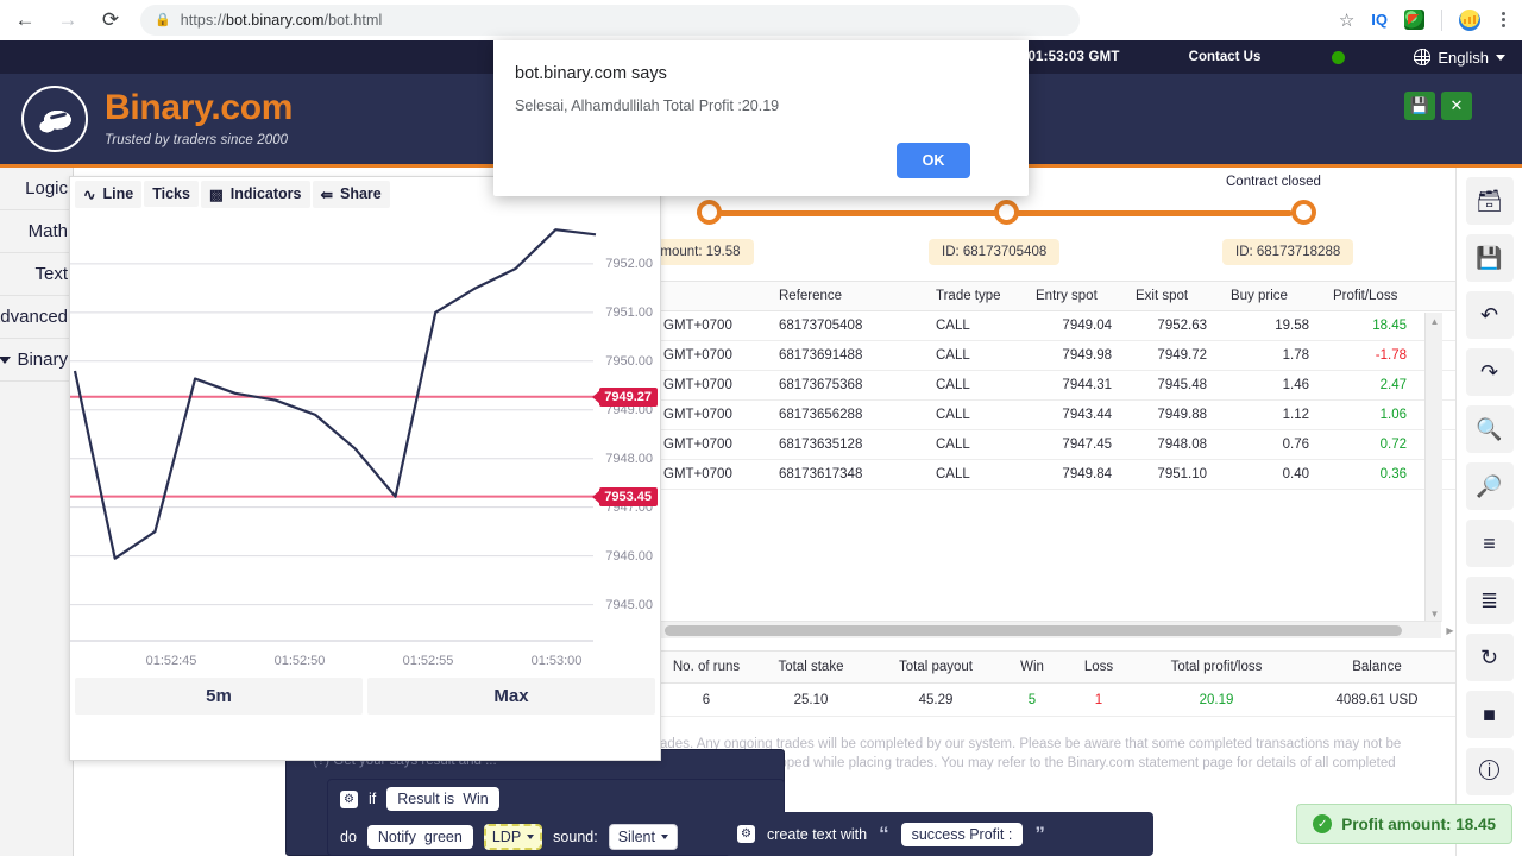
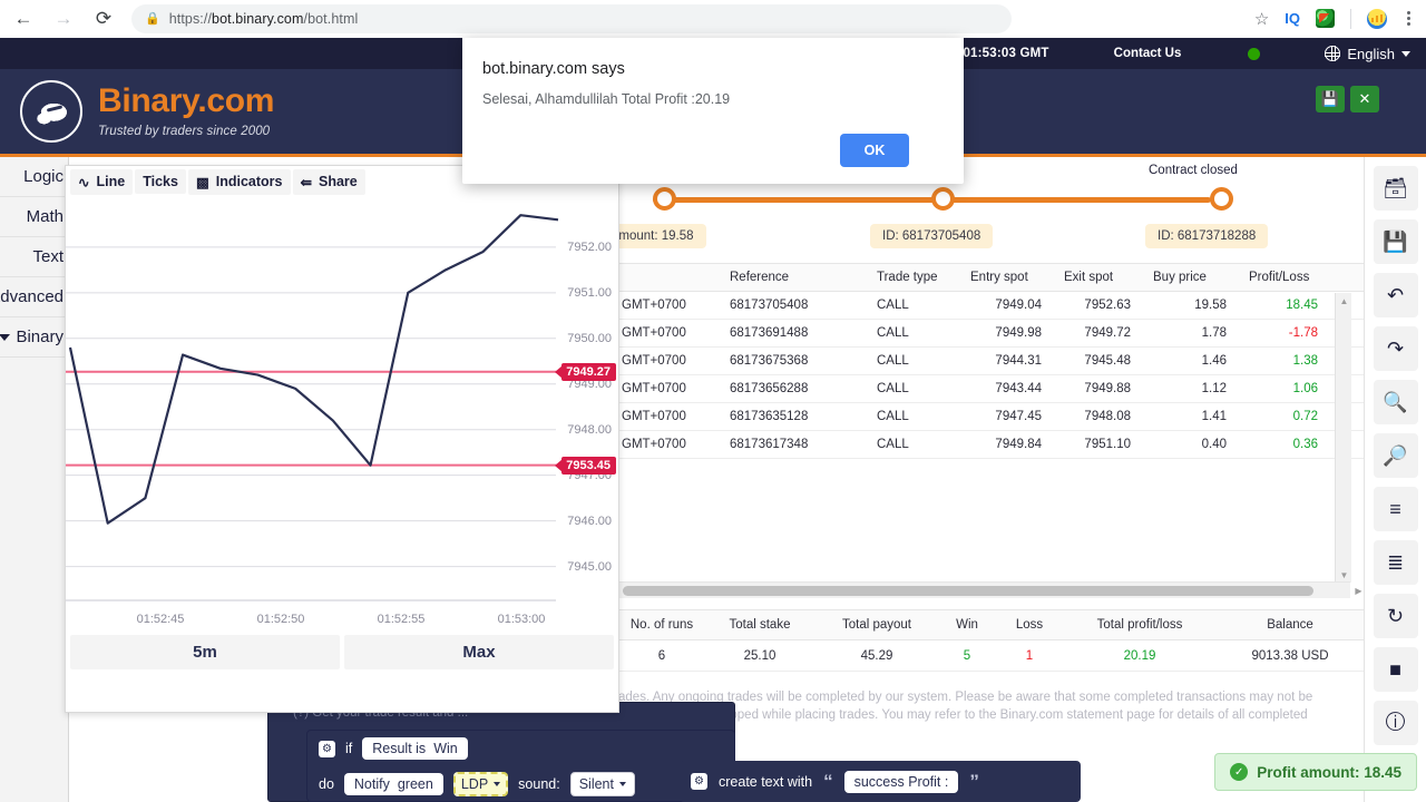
  ←
  →
  ⟳
  🔒
  https://bot.binary.com/bot.html
  ☆
  IQ
  Contact Us
  English
  Binary.com
  Trusted by traders since 2000
  💾
  ✕
  Logic
  Math
  Text
  dvanced
  Binary
  Contract closed
  mount: 19.58
  ID: 68173705408
  ID: 68173718288
  Reference
  Trade type
  Entry spot
  Exit spot
  Buy price
  Profit/Loss
  GMT+0700
  68173705408
  CALL
  7949.04
  7952.63
  19.58
  18.45
  GMT+0700
  68173691488
  CALL
  7949.98
  7949.72
  1.78
  -1.78
  GMT+0700
  68173675368
  CALL
  7944.31
  7945.48
  1.46
- 2.47
+ 1.38
  GMT+0700
  68173656288
  CALL
  7943.44
  7949.88
  1.12
  1.06
  GMT+0700
  68173635128
  CALL
  7947.45
  7948.08
- 0.76
+ 1.41
  0.72
  GMT+0700
  68173617348
  CALL
  7949.84
  7951.10
  0.40
  0.36
  ▲
  ▼
  ▶
  No. of runs
  Total stake
  Total payout
  Win
  Loss
  Total profit/loss
  Balance
  6
  25.10
  45.29
  5
  1
  20.19
- 4089.61 USD
+ 9013.38 USD
  ades. Any ongoing trades will be completed by our system. Please be aware that some completed transactions may not be ped while placing trades. You may refer to the Binary.com statement page for details of all completed
- (?) Get your says result and ...
+ (?) Get your trade result and ...
  ⚙
  if
  Result is
  Win
  do
  Notify
  green
  LDP
  sound:
  Silent
  ⚙
  create text with
  “
  success Profit :
  ”
  🗃
  💾
  ↶
  ↷
  🔍
  🔎
  ≡
  ≣
  ↻
  ■
  ⓘ
  ∿
  Line
  Ticks
  ▩
  Indicators
  ⇚
  Share
  7952.00
  7951.00
  7950.00
  7949.00
  7948.00
  7947.00
  7946.00
  7945.00
  7949.27
  7953.45
  01:52:45
  01:52:50
  01:52:55
  01:53:00
  5m
  Max
  bot.binary.com says
  Selesai, Alhamdullilah Total Profit :20.19
  OK
  ✓
  Profit amount: 18.45
